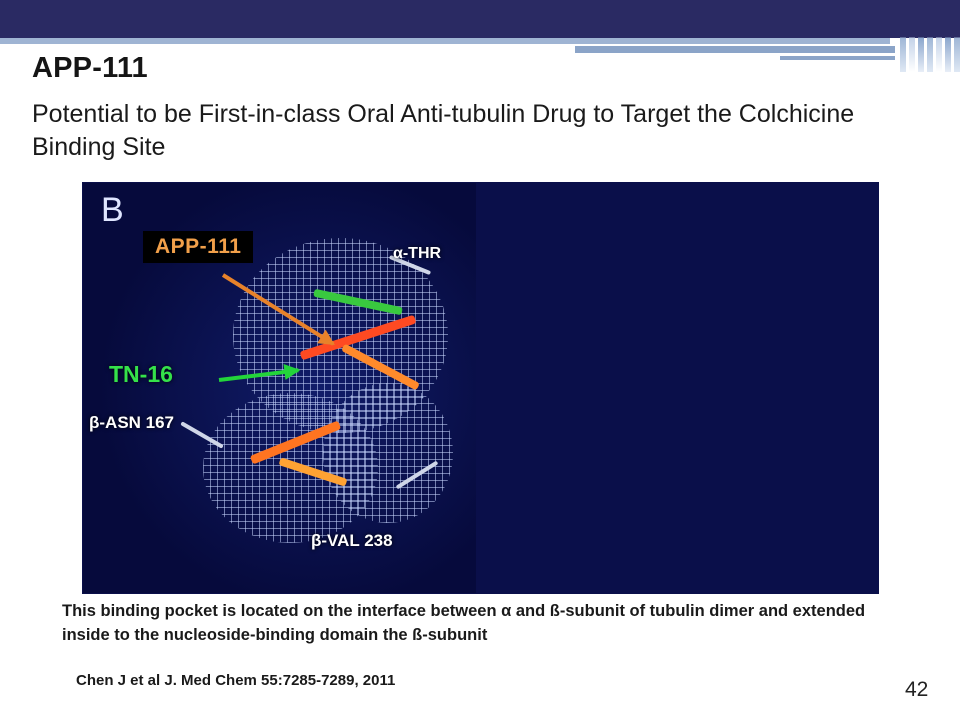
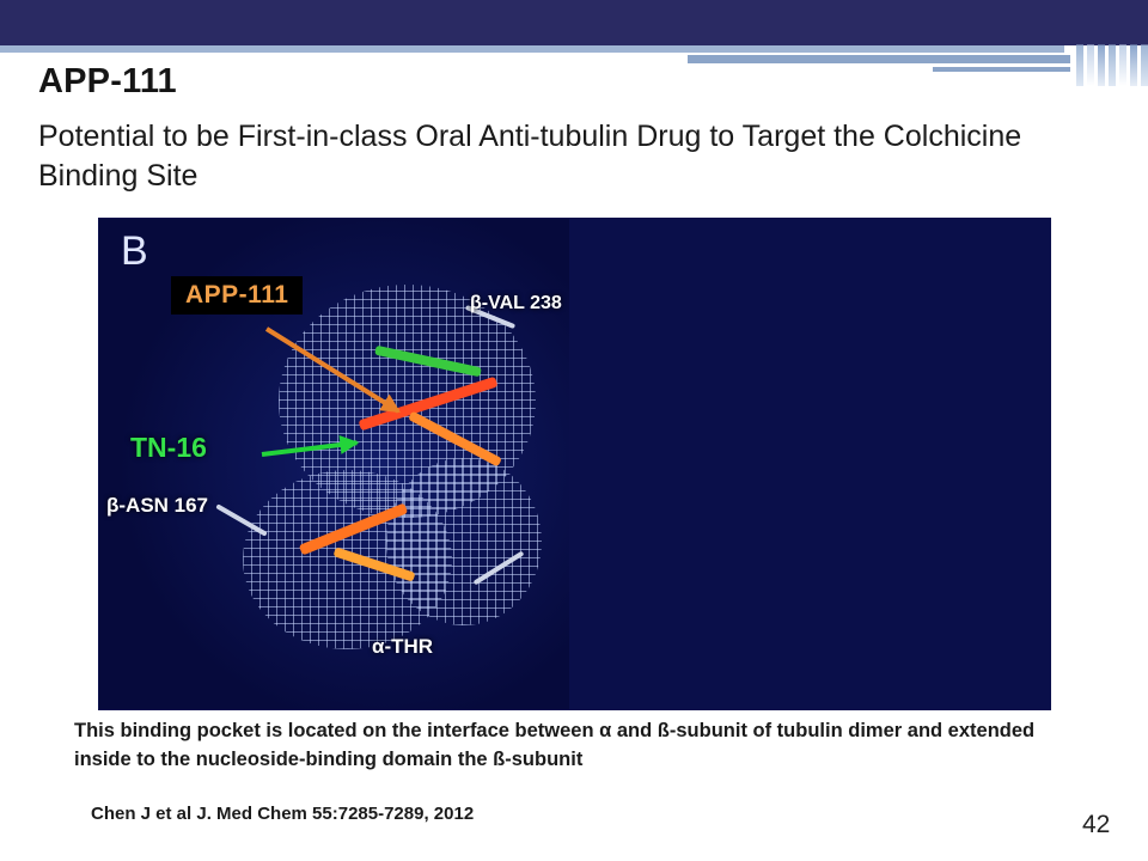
  APP-111
  Potential to be First-in-class Oral Anti-tubulin Drug to Target the Colchicine Binding Site
  B
  APP-111
  TN-16
- α-THR
+ β-VAL 238
  β-ASN 167
- β-VAL 238
+ α-THR
  This binding pocket is located on the interface between α and ß-subunit of tubulin dimer and extended inside to the nucleoside-binding domain the ß-subunit
- Chen J et al J. Med Chem 55:7285-7289, 2011
+ Chen J et al J. Med Chem 55:7285-7289, 2012
  42
